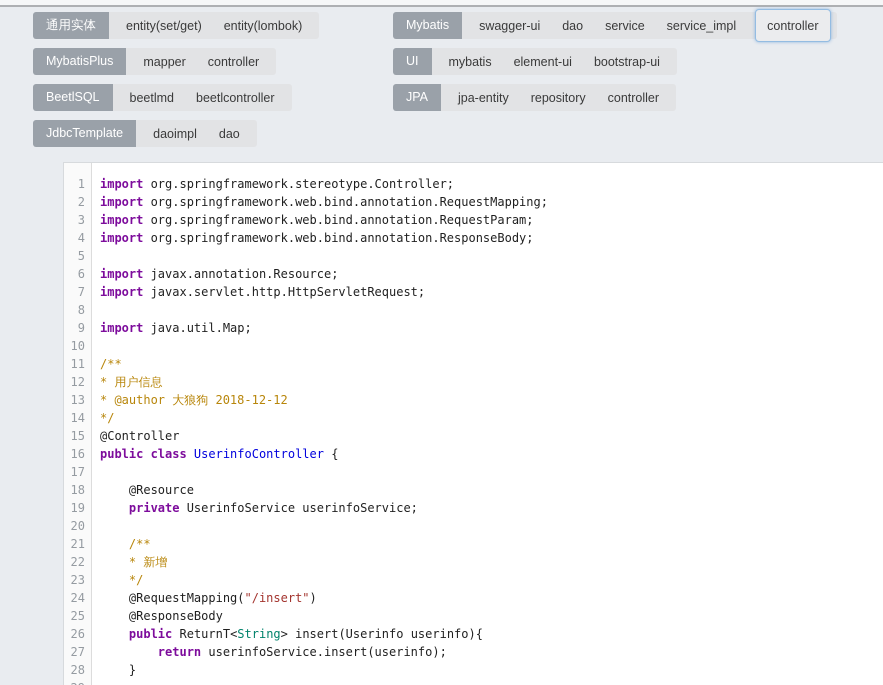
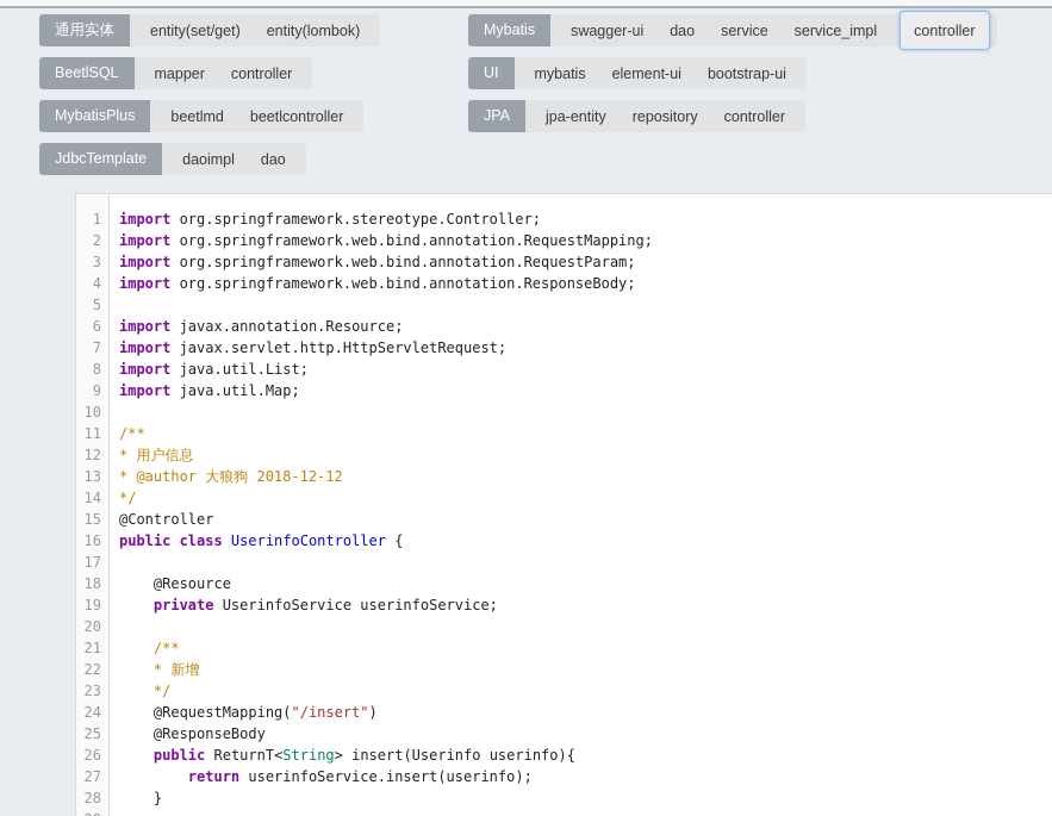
  通用实体
  entity(set/get)
  entity(lombok)
- MybatisPlus
+ BeetlSQL
  mapper
  controller
- BeetlSQL
+ MybatisPlus
  beetlmd
  beetlcontroller
  JdbcTemplate
  daoimpl
  dao
  Mybatis
  swagger-ui
  dao
  service
  service_impl
  controller
  UI
  mybatis
  element-ui
  bootstrap-ui
  JPA
  jpa-entity
  repository
  controller
  1
  import org.springframework.stereotype.Controller;
  2
  import org.springframework.web.bind.annotation.RequestMapping;
  3
  import org.springframework.web.bind.annotation.RequestParam;
  4
  import org.springframework.web.bind.annotation.ResponseBody;
  5
  6
  import javax.annotation.Resource;
  7
  import javax.servlet.http.HttpServletRequest;
  8
+ import java.util.List;
  9
  import java.util.Map;
  10
  11
  /**
  12
  * 用户信息
  13
  * @author 大狼狗 2018-12-12
  14
  */
  15
  @Controller
  16
  public class UserinfoController {
  17
  18
  @Resource
  19
  private UserinfoService userinfoService;
  20
  21
  /**
  22
  * 新增
  23
  */
  24
  @RequestMapping("/insert")
  25
  @ResponseBody
  26
  public ReturnT<String> insert(Userinfo userinfo){
  27
  return userinfoService.insert(userinfo);
  28
  }
